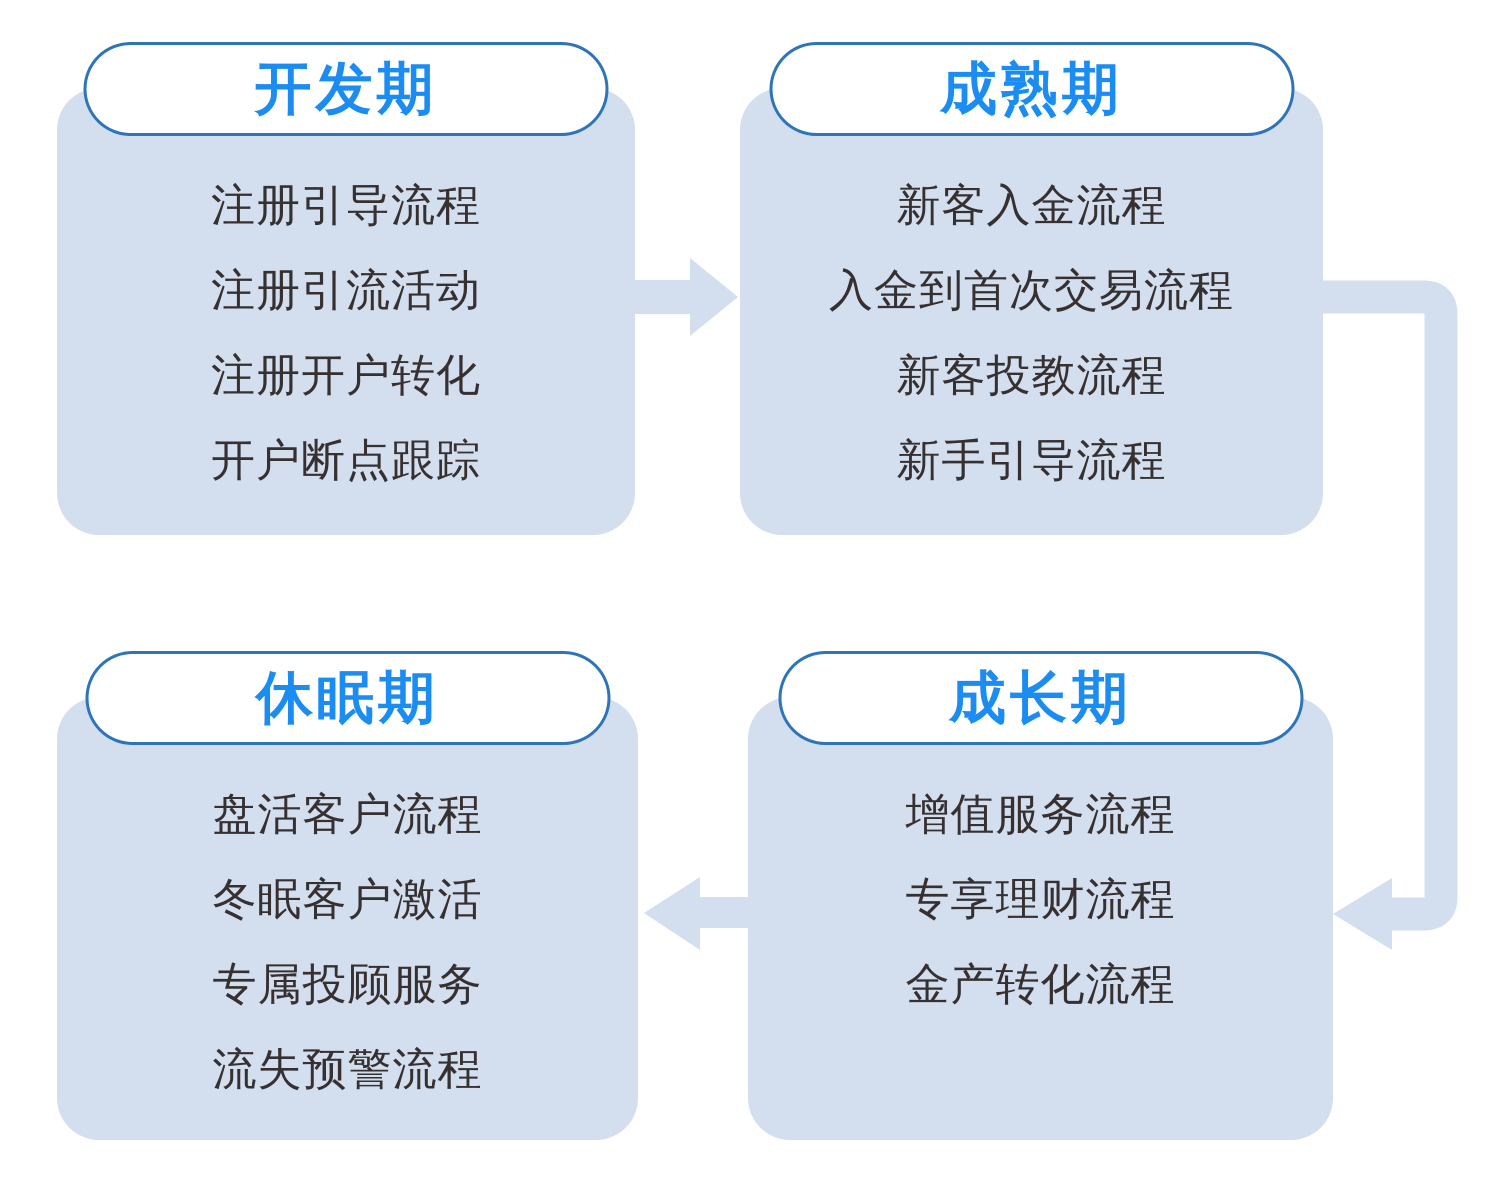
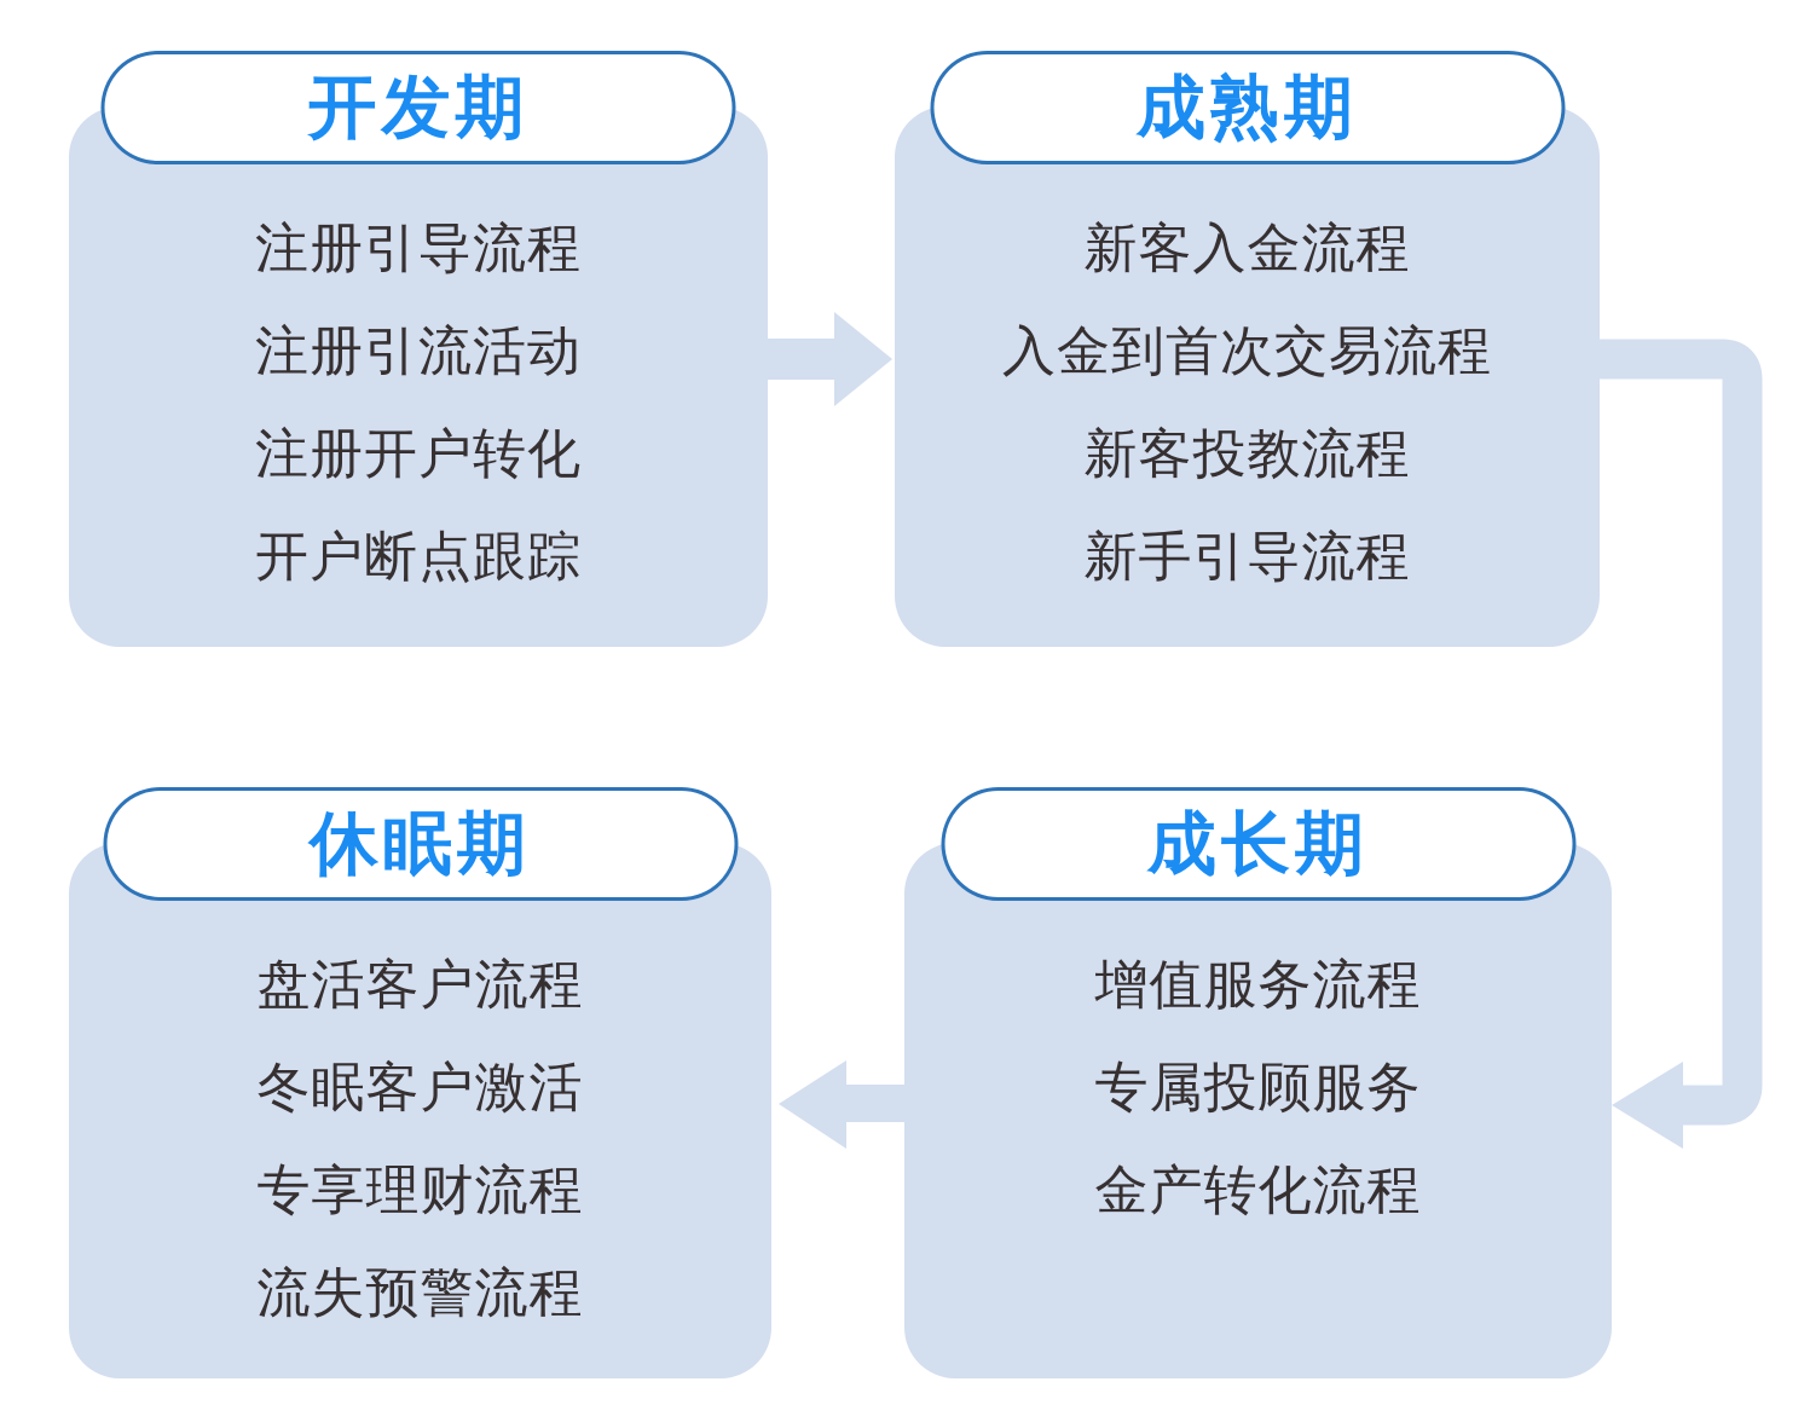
  注册引导流程
  注册引流活动
  注册开户转化
  开户断点跟踪
  开发期
  新客入金流程
  入金到首次交易流程
  新客投教流程
  新手引导流程
  成熟期
  盘活客户流程
  冬眠客户激活
- 专属投顾服务
+ 专享理财流程
  流失预警流程
  休眠期
  增值服务流程
- 专享理财流程
+ 专属投顾服务
  金产转化流程
  成长期
